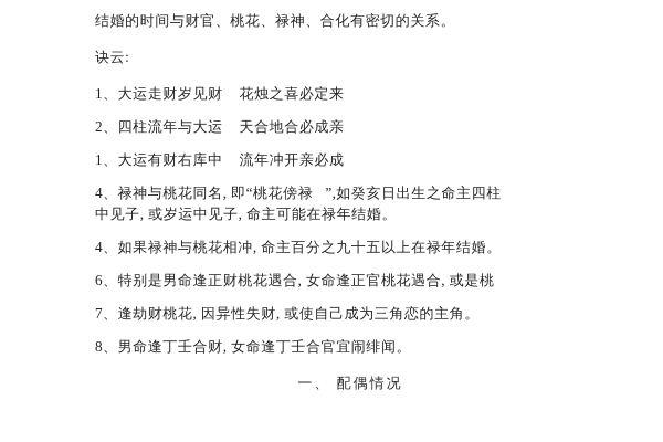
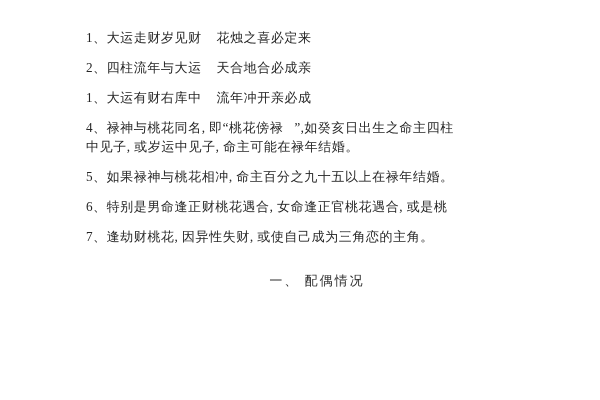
- 结婚的时间与财官、桃花、禄神、合化有密切的关系。
- 诀云:
  1、大运走财岁见财 花烛之喜必定来
  2、四柱流年与大运 天合地合必成亲
  1、大运有财右库中 流年冲开亲必成
  4、禄神与桃花同名, 即“桃花傍禄 ”,如癸亥日出生之命主四柱
  中见子, 或岁运中见子, 命主可能在禄年结婚。
- 4、如果禄神与桃花相冲, 命主百分之九十五以上在禄年结婚。
+ 5、如果禄神与桃花相冲, 命主百分之九十五以上在禄年结婚。
  6、特别是男命逢正财桃花遇合, 女命逢正官桃花遇合, 或是桃
  7、逢劫财桃花, 因异性失财, 或使自己成为三角恋的主角。
- 8、男命逢丁壬合财, 女命逢丁壬合官宜闹绯闻。
  一、 配偶情况
